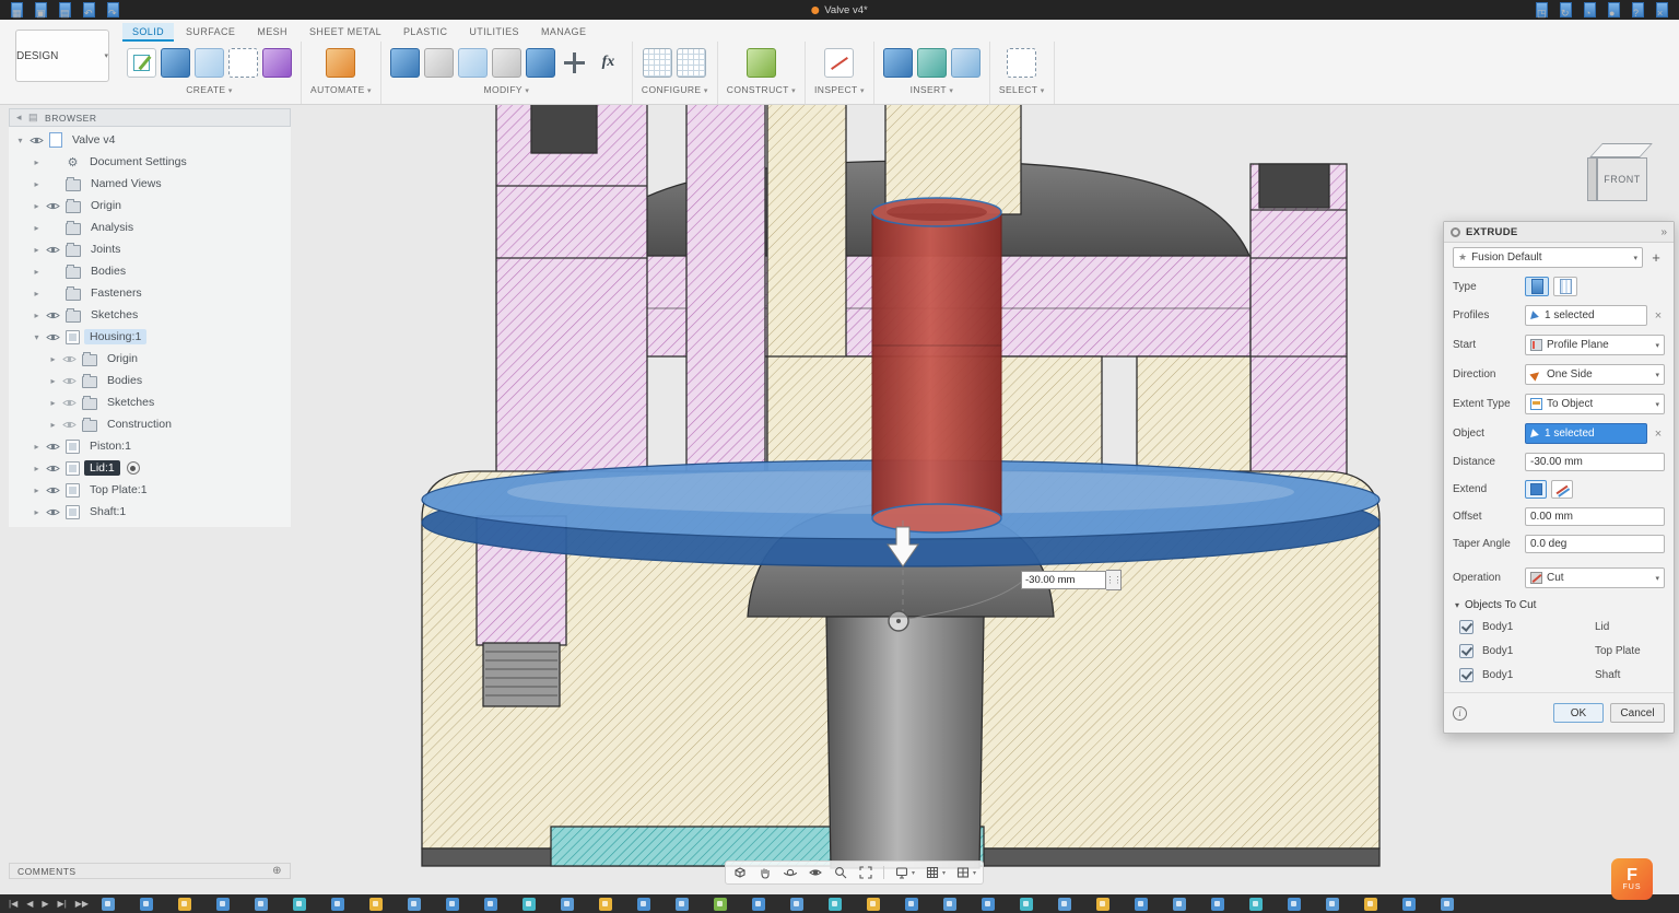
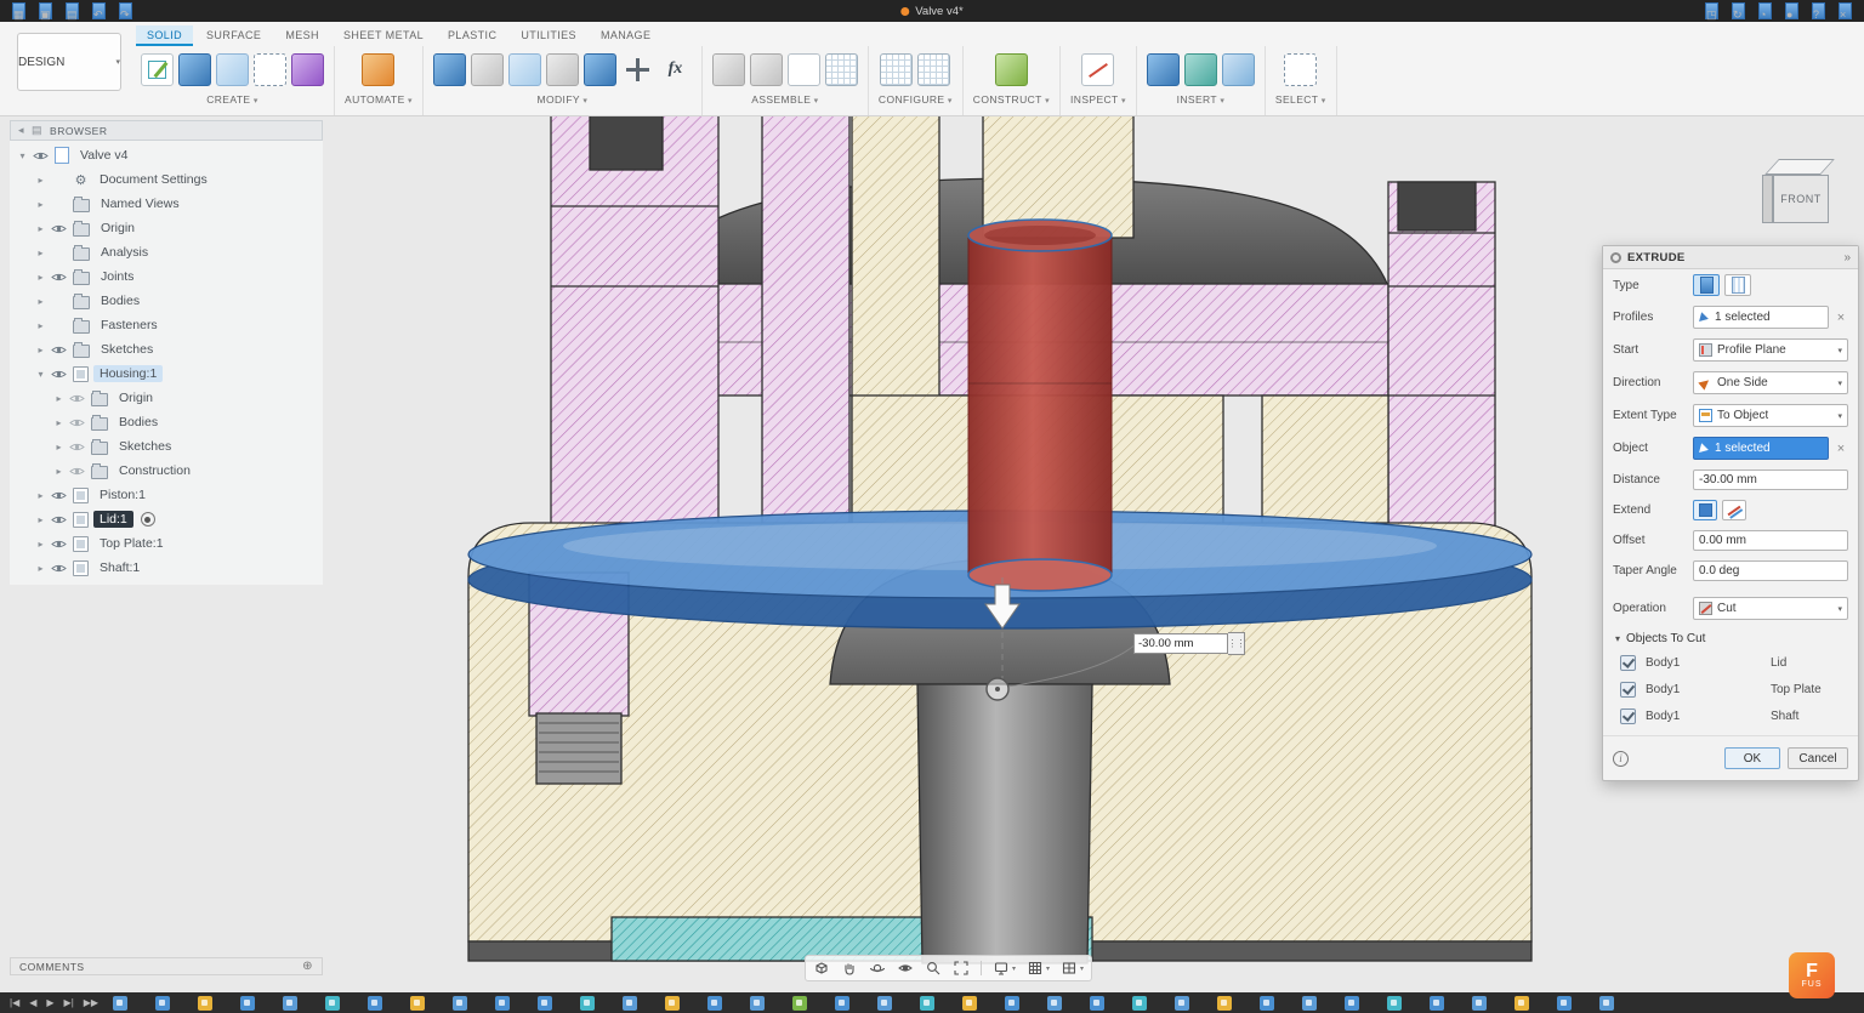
  ▦
  ▣
  ▤
  ↶
  ↷
  Valve v4*
  ◳
  ↻
  ◔
  ●
  ?
  ×
  DESIGN
  SOLID
  SURFACE
  MESH
  SHEET METAL
  PLASTIC
  UTILITIES
  MANAGE
  CREATE
  AUTOMATE
  fx
  MODIFY
+ ASSEMBLE
  CONFIGURE
  CONSTRUCT
  INSPECT
  INSERT
  SELECT
  FRONT
  -30.00 mm
  ⋮⋮
  ◂
  ▤
  BROWSER
  ▾
  Valve v4
  ▸
  ⚙
  Document Settings
  ▸
  Named Views
  ▸
  Origin
  ▸
  Analysis
  ▸
  Joints
  ▸
  Bodies
  ▸
  Fasteners
  ▸
  Sketches
  ▾
  Housing:1
  ▸
  Origin
  ▸
  Bodies
  ▸
  Sketches
  ▸
  Construction
  ▸
  Piston:1
  ▸
  Lid:1
  ▸
  Top Plate:1
  ▸
  Shaft:1
  COMMENTS
  ⊕
  EXTRUDE
  »
- ★
- Fusion Default
- +
  Type
  Profiles
  1 selected
  ×
  Start
  Profile Plane
  Direction
  One Side
  Extent Type
  To Object
  Object
  1 selected
  ×
  Distance
  -30.00 mm
  Extend
  Offset
  0.00 mm
  Taper Angle
  0.0 deg
  Operation
  Cut
  ▾
  Objects To Cut
  Body1
  Lid
  Body1
  Top Plate
  Body1
  Shaft
  i
  OK
  Cancel
  |◀
  ◀
  ▶
  ▶|
  ▶▶
  F
